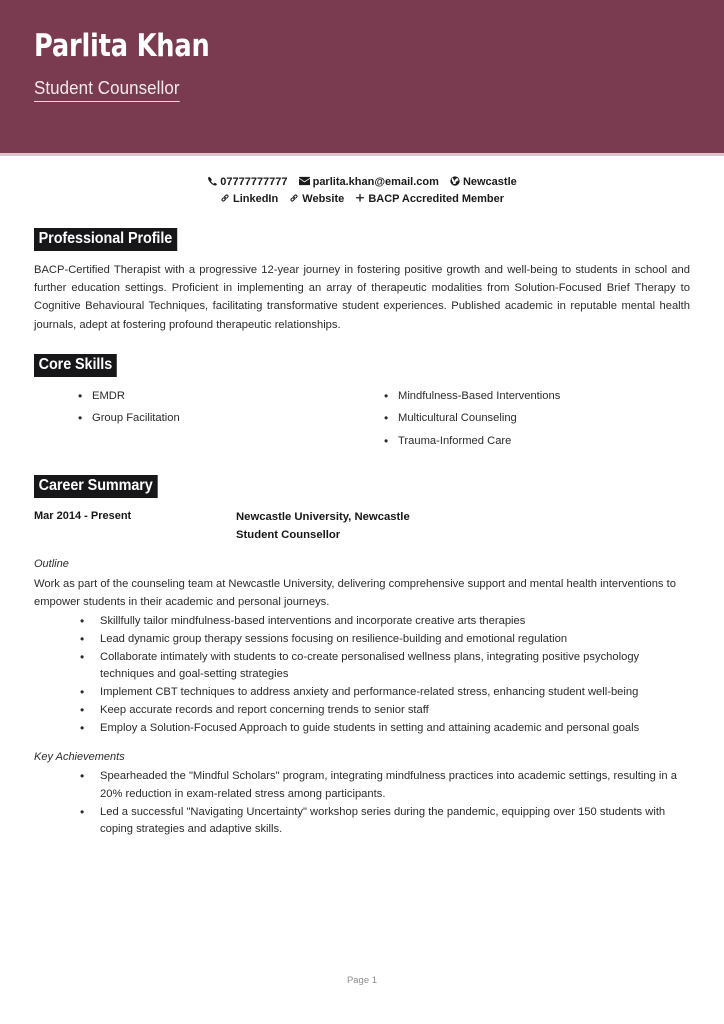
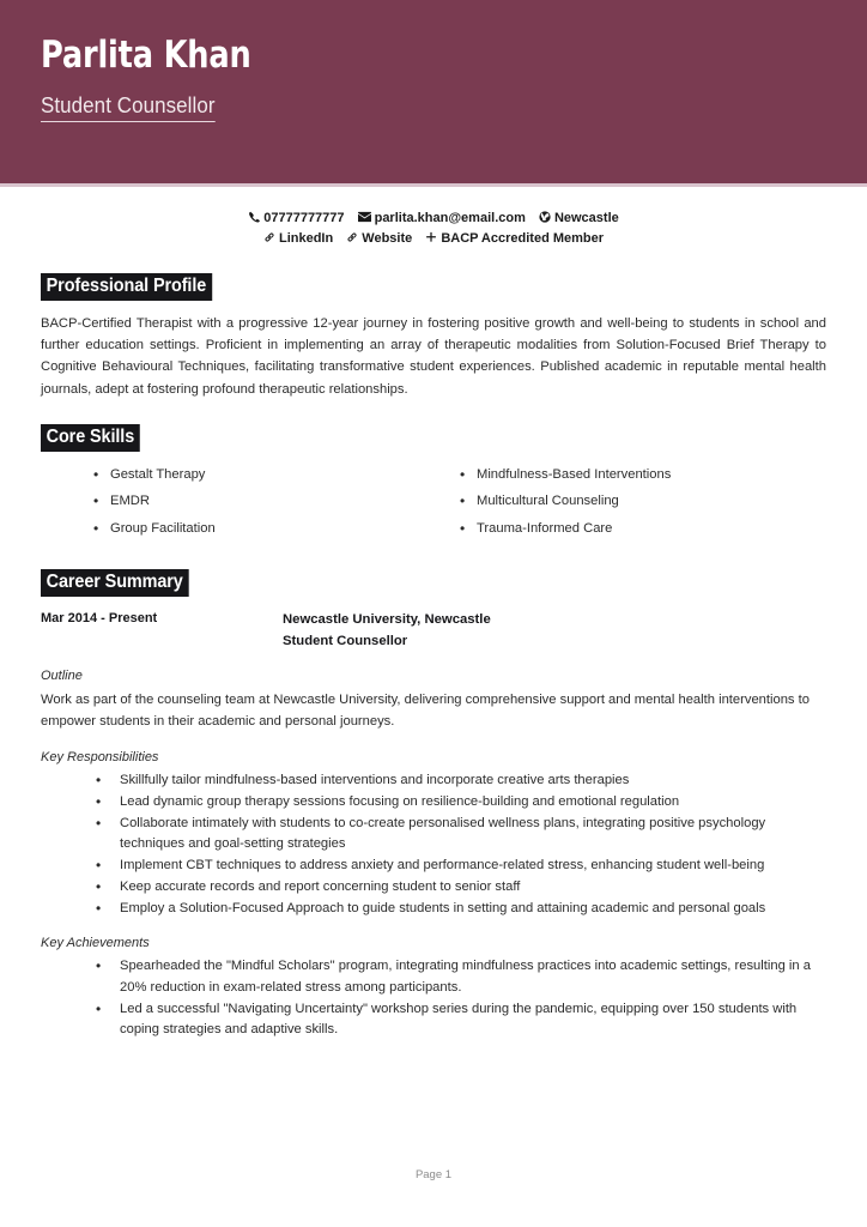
  Parlita Khan
  Student Counsellor
  07777777777 parlita.khan@email.com Newcastle
  LinkedIn Website BACP Accredited Member
  Professional Profile
  BACP-Certified Therapist with a progressive 12-year journey in fostering positive growth and well-being to students in school and further education settings. Proficient in implementing an array of therapeutic modalities from Solution-Focused Brief Therapy to Cognitive Behavioural Techniques, facilitating transformative student experiences. Published academic in reputable mental health journals, adept at fostering profound therapeutic relationships.
  Core Skills
+ Gestalt Therapy
  EMDR
  Group Facilitation
  Mindfulness-Based Interventions
  Multicultural Counseling
  Trauma-Informed Care
  Career Summary
  Mar 2014 - Present
  Newcastle University, Newcastle
  Student Counsellor
  Outline
  Work as part of the counseling team at Newcastle University, delivering comprehensive support and mental health interventions to empower students in their academic and personal journeys.
+ Key Responsibilities
  Skillfully tailor mindfulness-based interventions and incorporate creative arts therapies
  Lead dynamic group therapy sessions focusing on resilience-building and emotional regulation
  Collaborate intimately with students to co-create personalised wellness plans, integrating positive psychology techniques and goal-setting strategies
  Implement CBT techniques to address anxiety and performance-related stress, enhancing student well-being
- Keep accurate records and report concerning trends to senior staff
+ Keep accurate records and report concerning student to senior staff
  Employ a Solution-Focused Approach to guide students in setting and attaining academic and personal goals
  Key Achievements
  Spearheaded the "Mindful Scholars" program, integrating mindfulness practices into academic settings, resulting in a 20% reduction in exam-related stress among participants.
  Led a successful "Navigating Uncertainty" workshop series during the pandemic, equipping over 150 students with coping strategies and adaptive skills.
  Page 1
